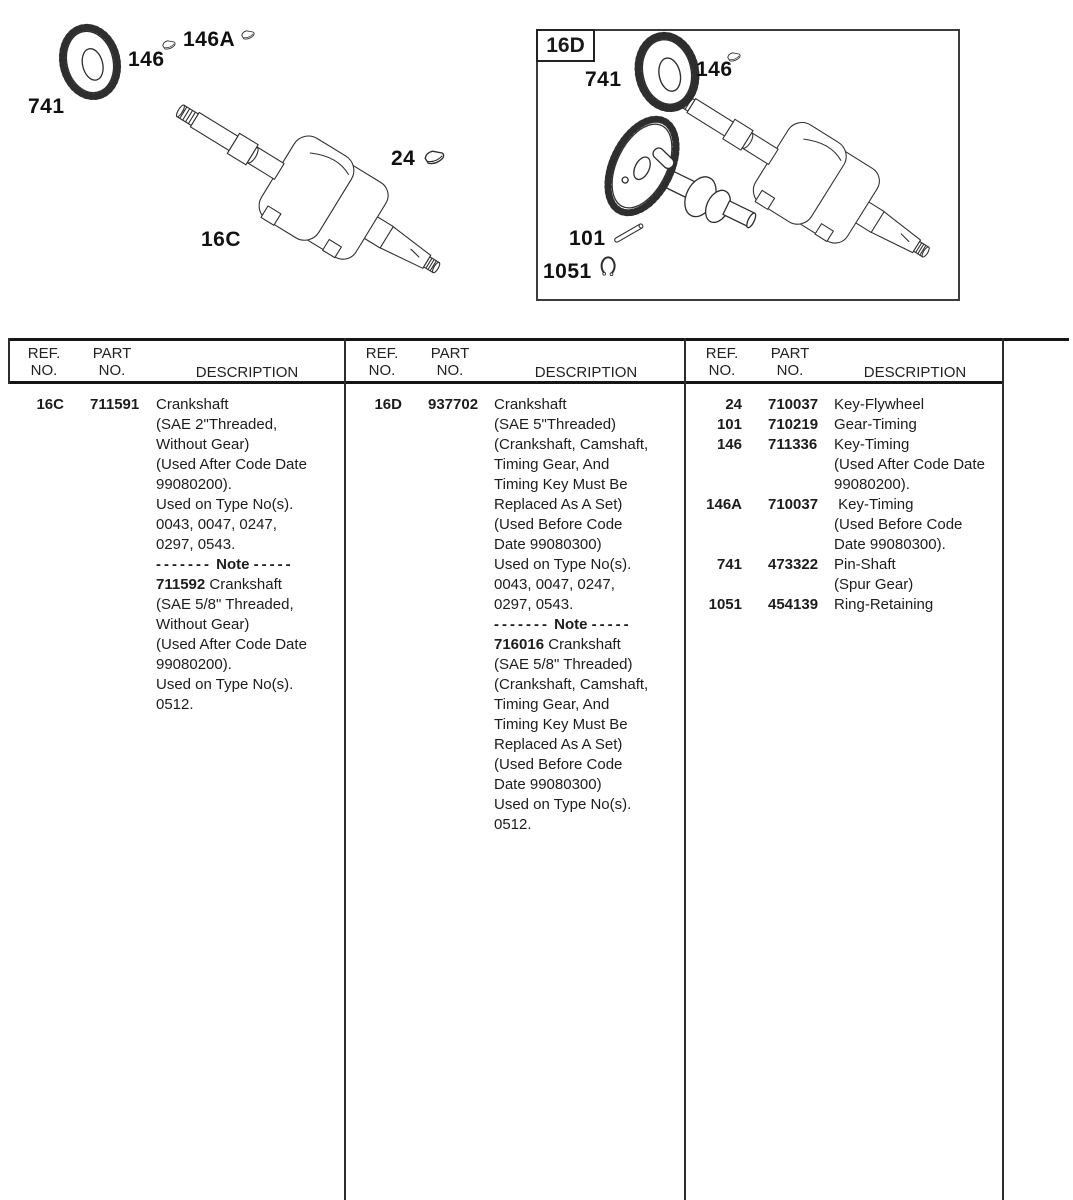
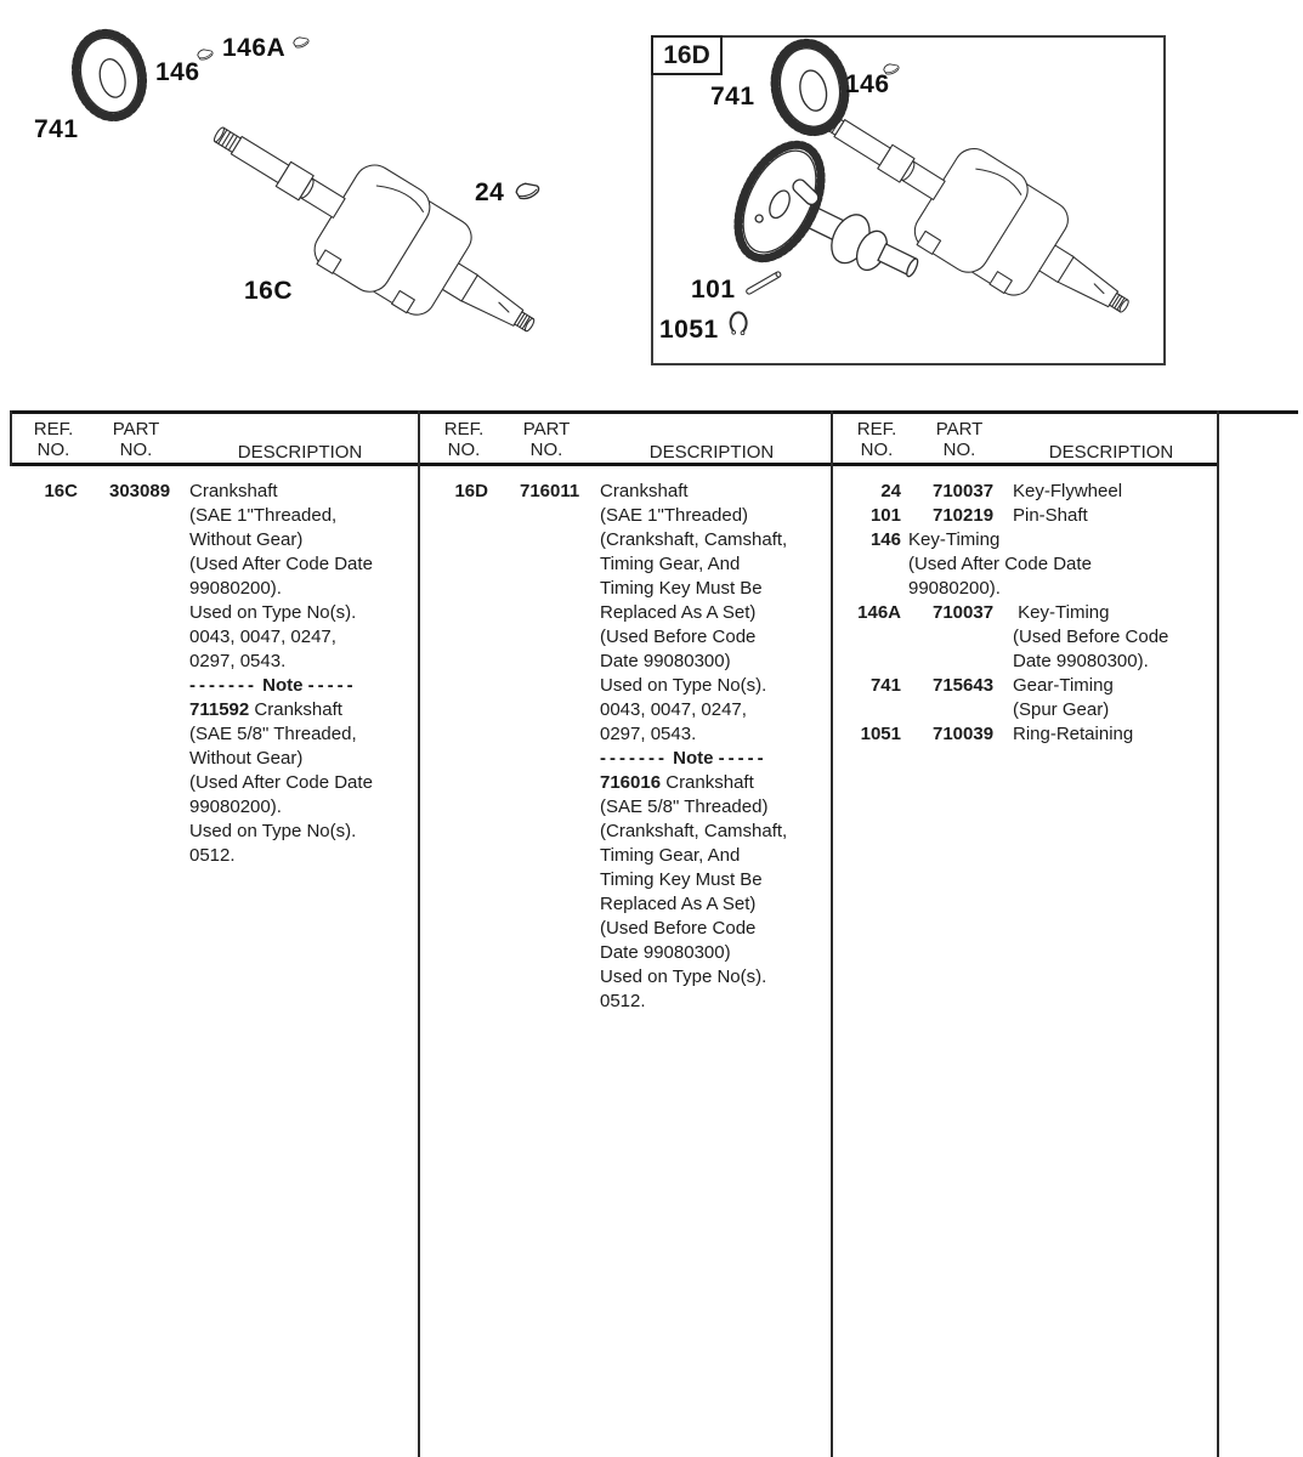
  16D
  741
  146
  146A
  24
  16C
  741
  146
  101
  1051
  REF.
  NO.
  PART
  NO.
  DESCRIPTION
  16C
- 711591
+ 303089
  Crankshaft
- (SAE 2"Threaded,
+ (SAE 1"Threaded,
  Without Gear)
  (Used After Code Date
  99080200).
  Used on Type No(s).
  0043, 0047, 0247,
  0297, 0543.
  ------- Note -----
  711592 Crankshaft
  (SAE 5/8" Threaded,
  Without Gear)
  (Used After Code Date
  99080200).
  Used on Type No(s).
  0512.
  REF.
  NO.
  PART
  NO.
  DESCRIPTION
  16D
- 937702
+ 716011
  Crankshaft
- (SAE 5"Threaded)
+ (SAE 1"Threaded)
  (Crankshaft, Camshaft,
  Timing Gear, And
  Timing Key Must Be
  Replaced As A Set)
  (Used Before Code
  Date 99080300)
  Used on Type No(s).
  0043, 0047, 0247,
  0297, 0543.
  ------- Note -----
  716016 Crankshaft
  (SAE 5/8" Threaded)
  (Crankshaft, Camshaft,
  Timing Gear, And
  Timing Key Must Be
  Replaced As A Set)
  (Used Before Code
  Date 99080300)
  Used on Type No(s).
  0512.
  REF.
  NO.
  PART
  NO.
  DESCRIPTION
  24
  710037
  Key-Flywheel
  101
  710219
- Gear-Timing
+ Pin-Shaft
  146
- 711336
  Key-Timing
  (Used After Code Date
  99080200).
  146A
  710037
  Key-Timing
  (Used Before Code
  Date 99080300).
  741
- 473322
+ 715643
- Pin-Shaft
+ Gear-Timing
  (Spur Gear)
  1051
- 454139
+ 710039
  Ring-Retaining
